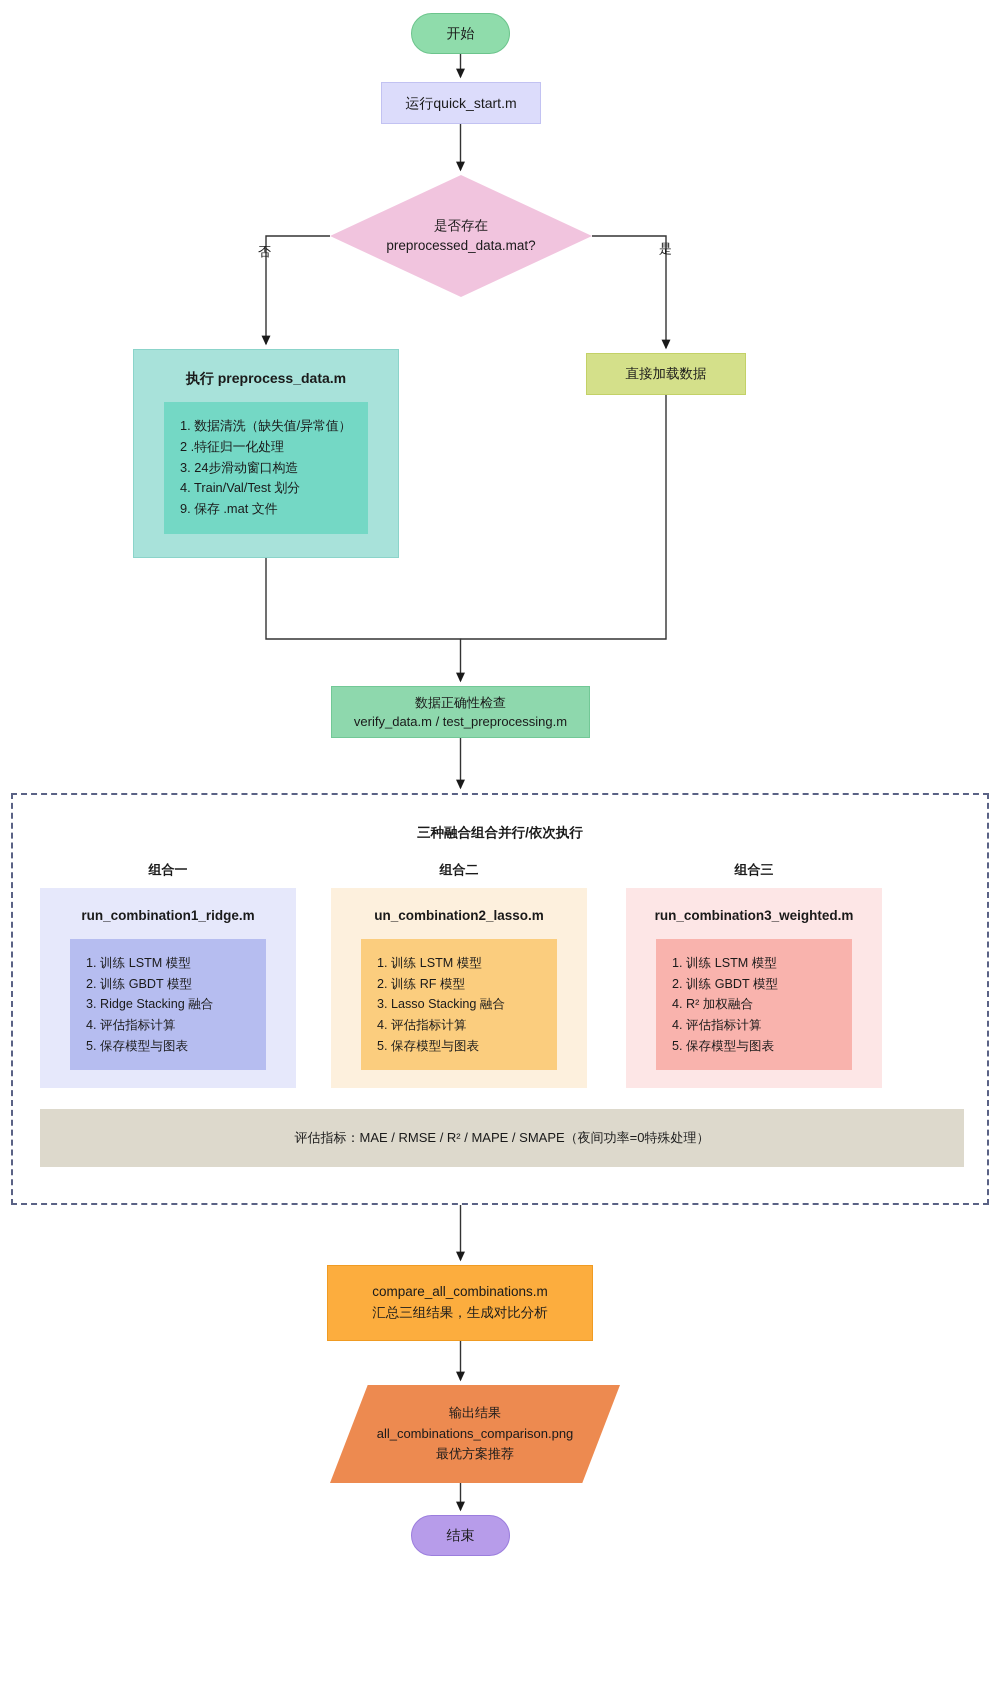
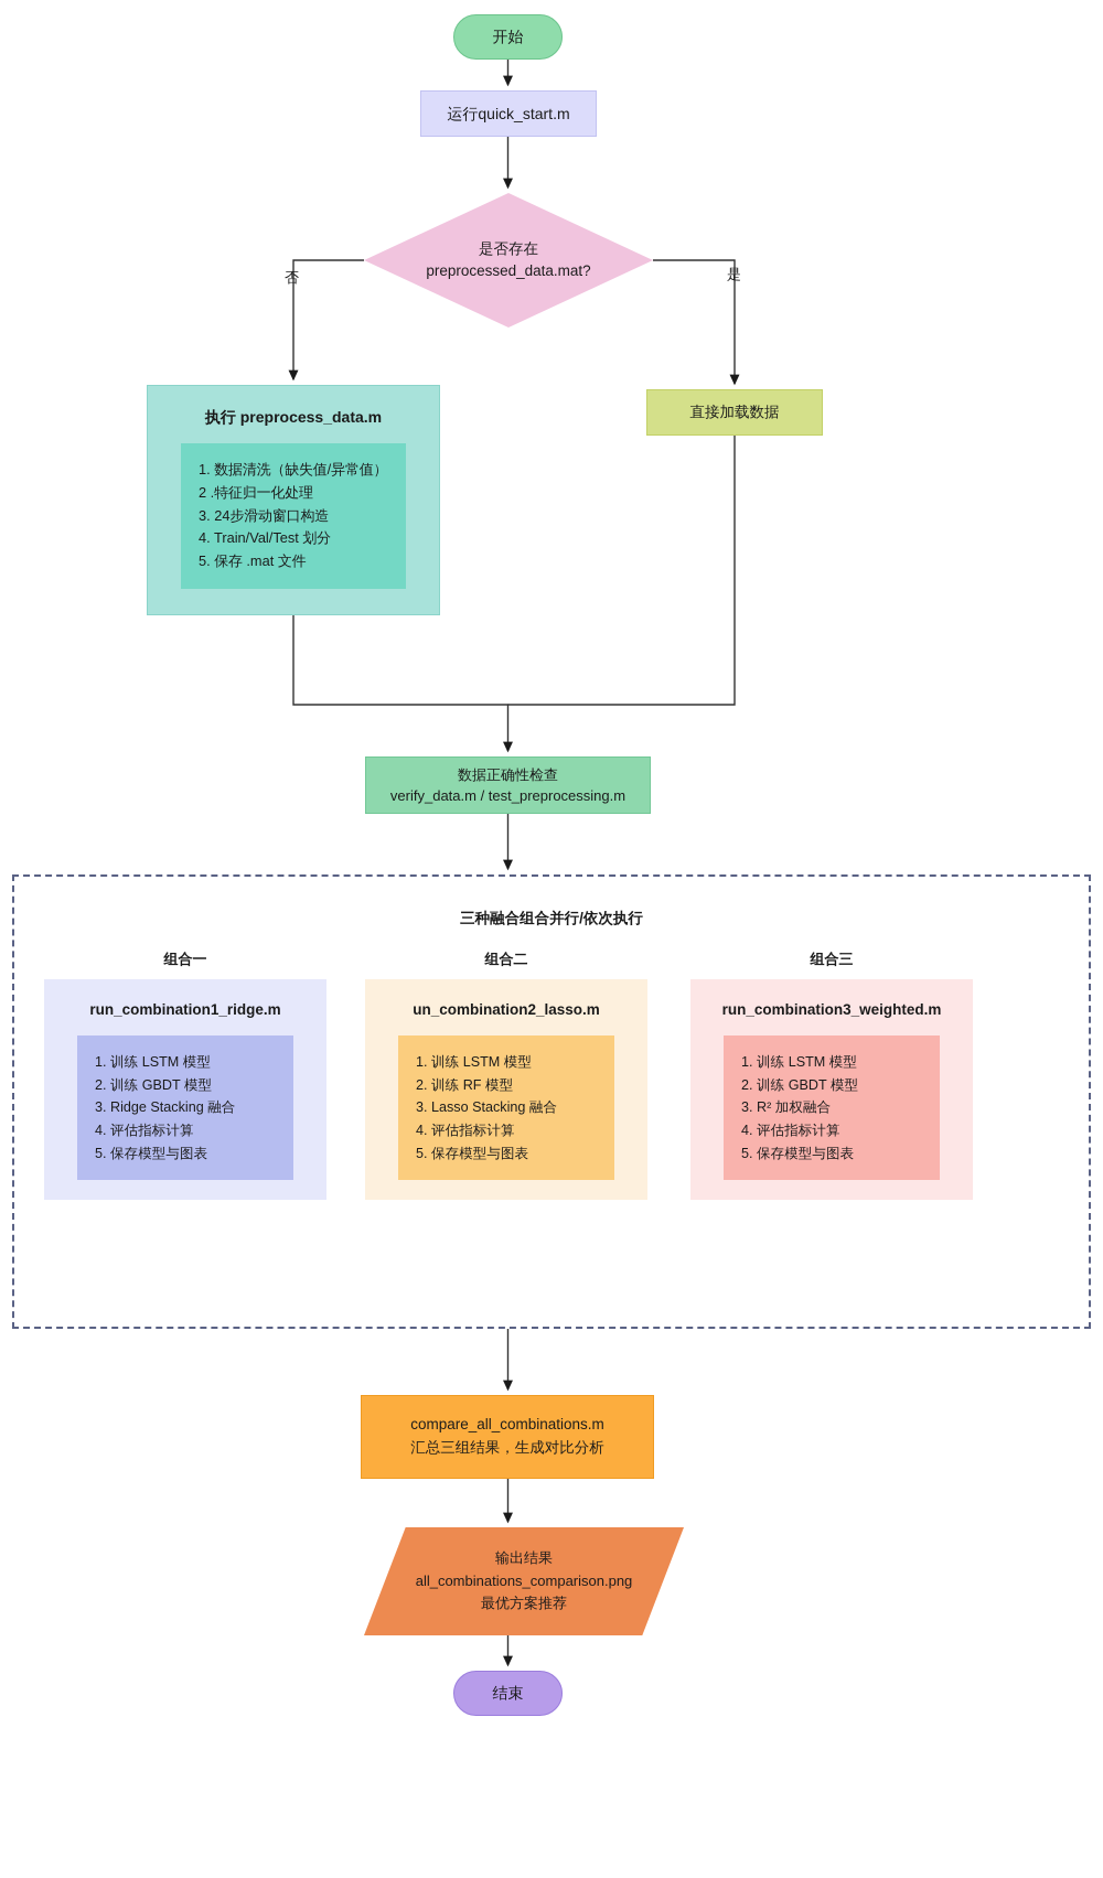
  开始
  运行quick_start.m
  是否存在
  preprocessed_data.mat?
  否
  是
  执行 preprocess_data.m
  1. 数据清洗（缺失值/异常值）
  2 .特征归一化处理
  3. 24步滑动窗口构造
  4. Train/Val/Test 划分
- 9. 保存 .mat 文件
+ 5. 保存 .mat 文件
  直接加载数据
  数据正确性检查
  verify_data.m / test_preprocessing.m
  三种融合组合并行/依次执行
  组合一
  run_combination1_ridge.m
  1. 训练 LSTM 模型
  2. 训练 GBDT 模型
  3. Ridge Stacking 融合
  4. 评估指标计算
  5. 保存模型与图表
  组合二
  un_combination2_lasso.m
  1. 训练 LSTM 模型
  2. 训练 RF 模型
  3. Lasso Stacking 融合
  4. 评估指标计算
  5. 保存模型与图表
  组合三
  run_combination3_weighted.m
  1. 训练 LSTM 模型
  2. 训练 GBDT 模型
- 4. R² 加权融合
+ 3. R² 加权融合
  4. 评估指标计算
  5. 保存模型与图表
- 评估指标：MAE / RMSE / R² / MAPE / SMAPE（夜间功率=0特殊处理）
  compare_all_combinations.m
  汇总三组结果，生成对比分析
  输出结果
  all_combinations_comparison.png
  最优方案推荐
  结束
